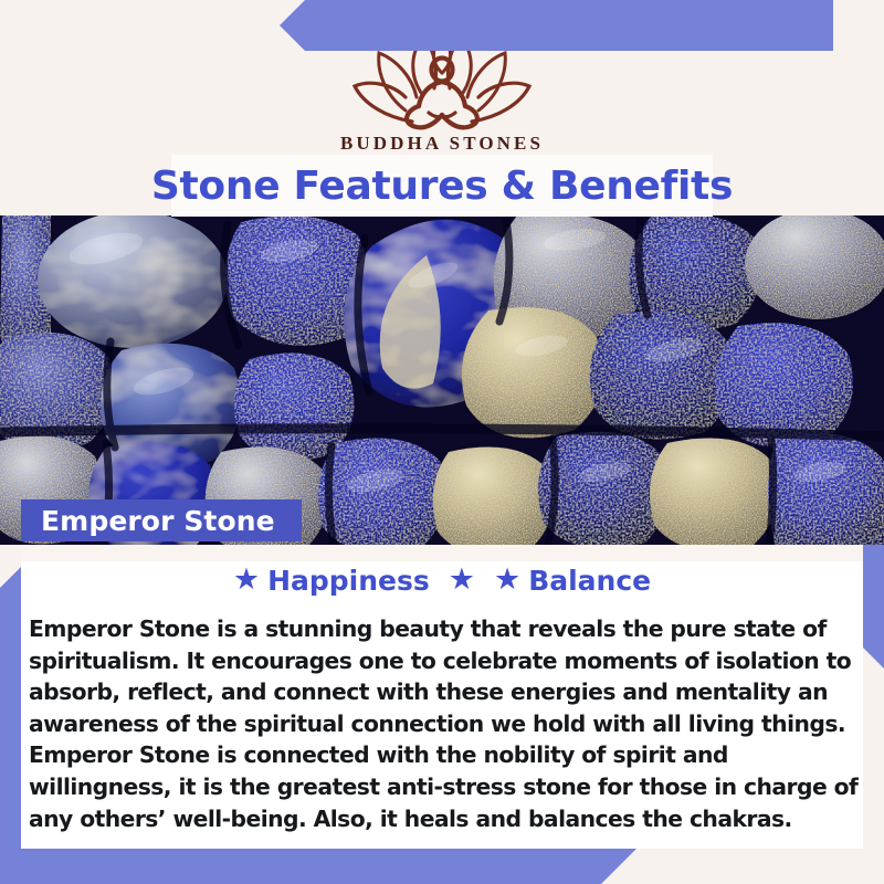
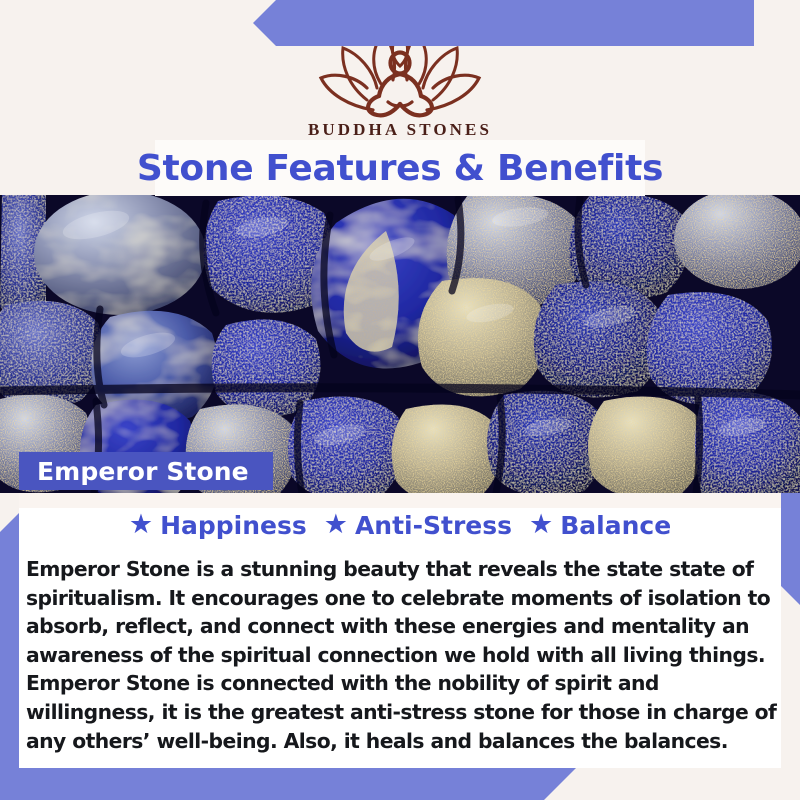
  BUDDHA STONES
  Stone Features & Benefits
  Emperor Stone
  ★
  Happiness
  ★
+ Anti-Stress
  ★
  Balance
- Emperor Stone is a stunning beauty that reveals the pure state of spiritualism. It encourages one to celebrate moments of isolation to absorb, reflect, and connect with these energies and mentality an awareness of the spiritual connection we hold with all living things.
+ Emperor Stone is a stunning beauty that reveals the state state of spiritualism. It encourages one to celebrate moments of isolation to absorb, reflect, and connect with these energies and mentality an awareness of the spiritual connection we hold with all living things.
- Emperor Stone is connected with the nobility of spirit and willingness, it is the greatest anti-stress stone for those in charge of any others’ well-being. Also, it heals and balances the chakras.
+ Emperor Stone is connected with the nobility of spirit and willingness, it is the greatest anti-stress stone for those in charge of any others’ well-being. Also, it heals and balances the balances.
